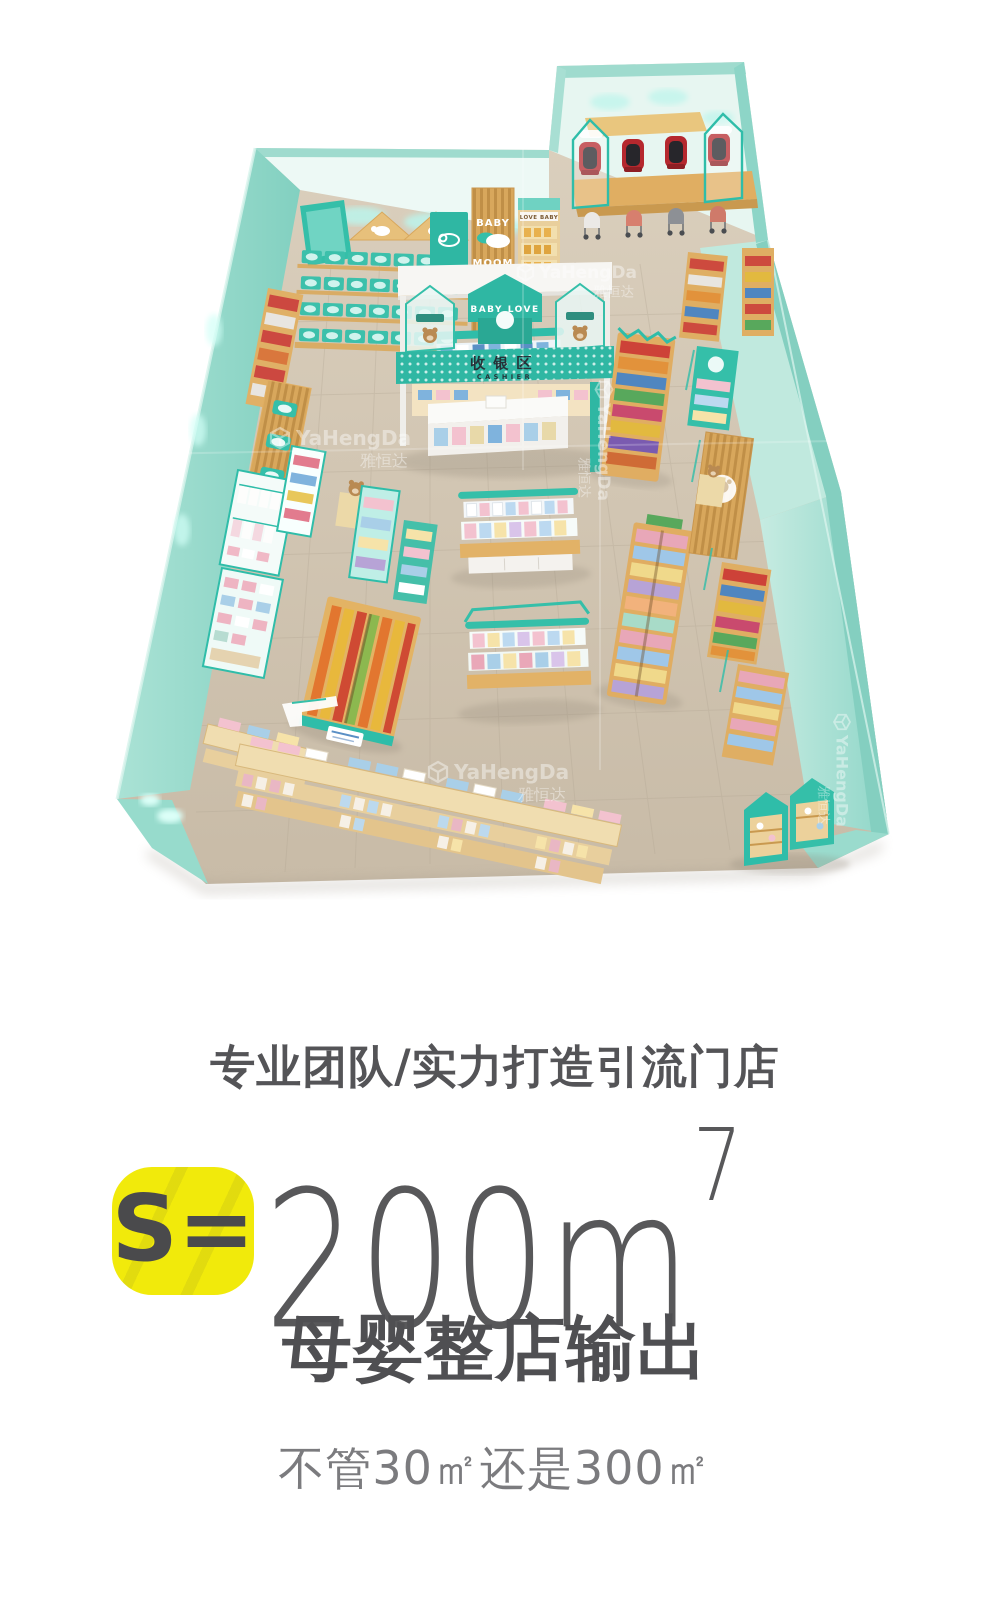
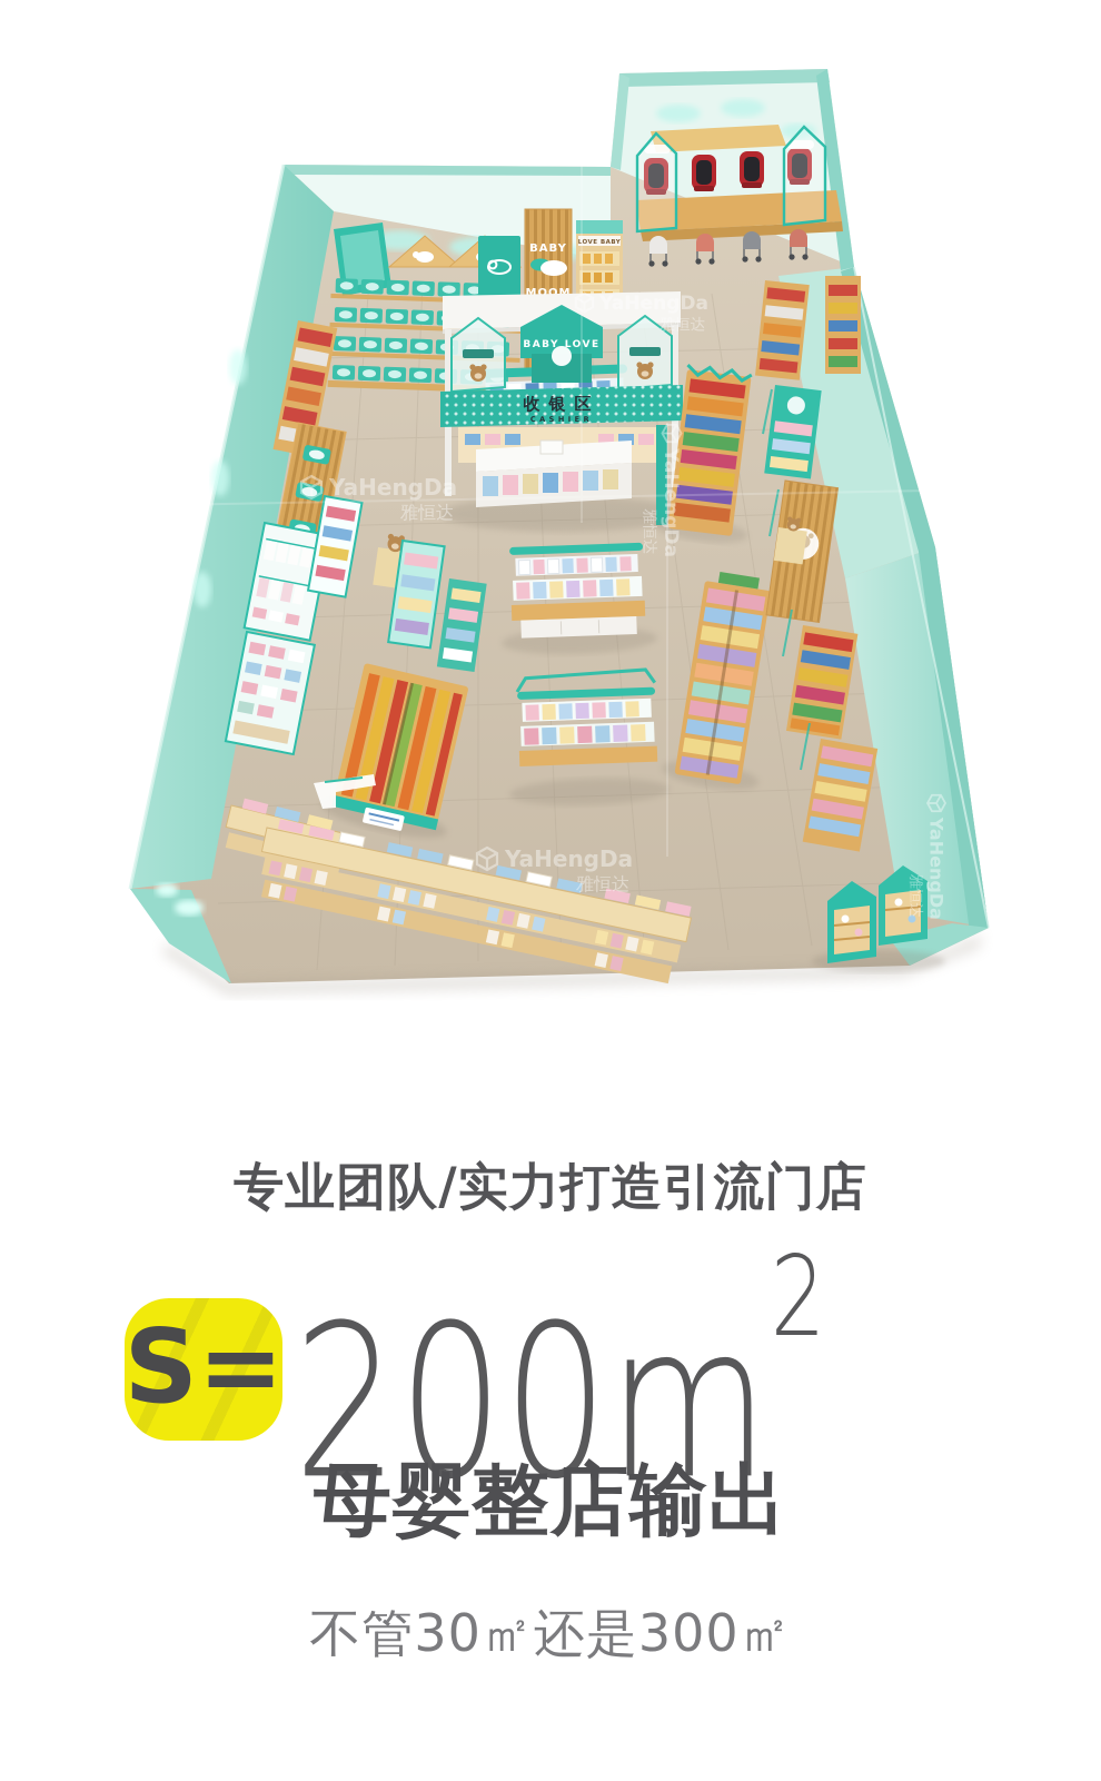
  BABY
  MOOM
  BABY LOVE
  收银区
  CASHIER
  专业团队/实力打造引流门店
  S=
- 200m7
+ 200m2
  母婴整店输出
  不管30㎡还是300㎡
